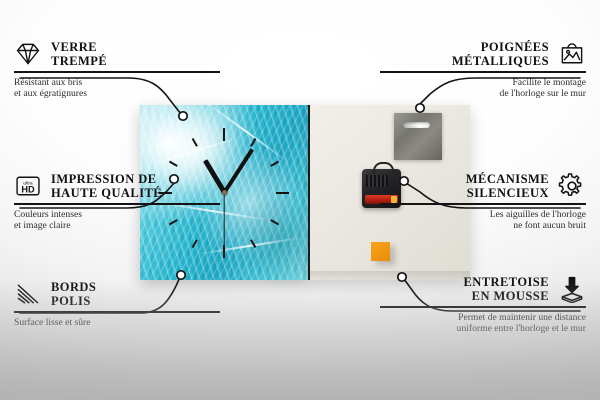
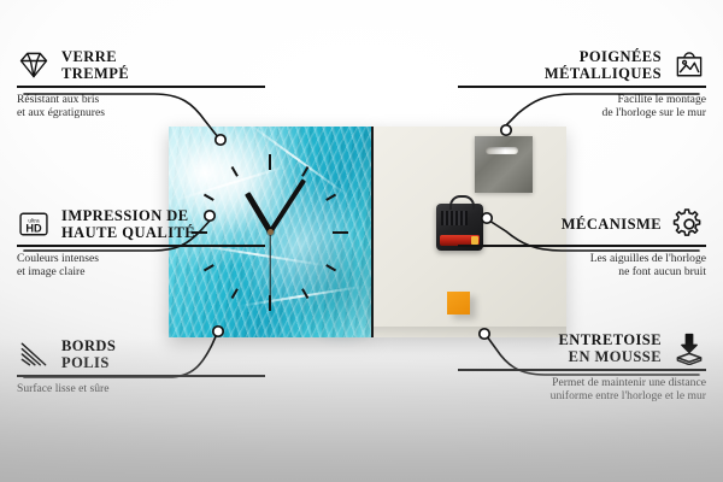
  VERRE
  TREMPÉ
  Résistant aux bris
  et aux égratignures
  HD
  IMPRESSION DE
  HAUTE QUALITÉ
  Couleurs intenses
  et image claire
  POIGNÉES
  MÉTALLIQUES
  Facilite le montage
  de l'horloge sur le mur
  MÉCANISME
- SILENCIEUX
  Les aiguilles de l'horloge
  ne font aucun bruit
